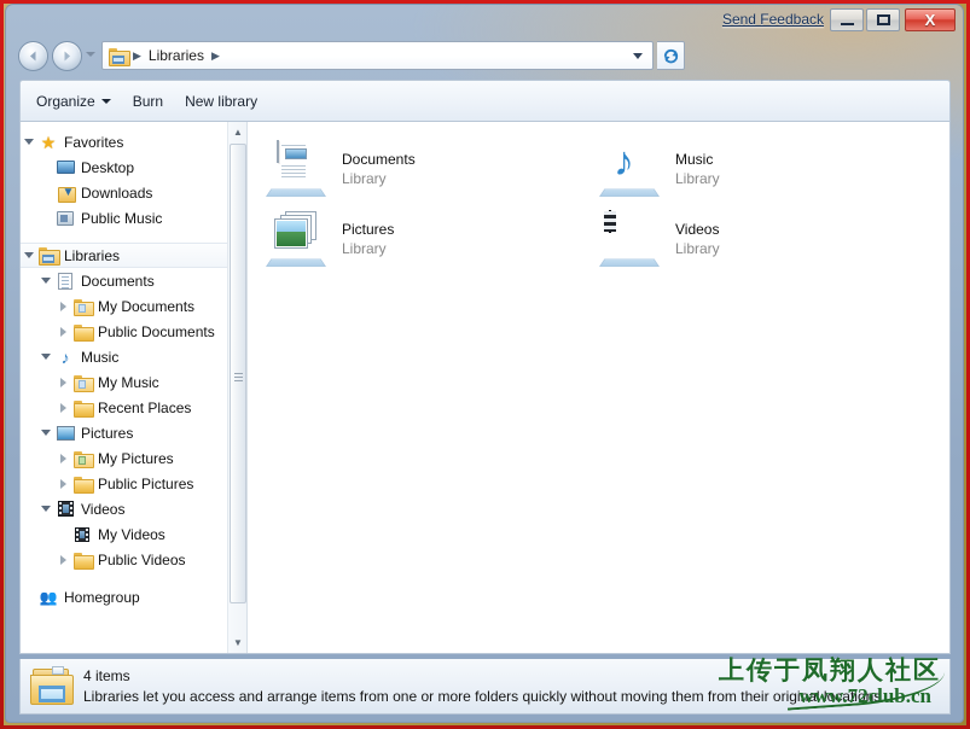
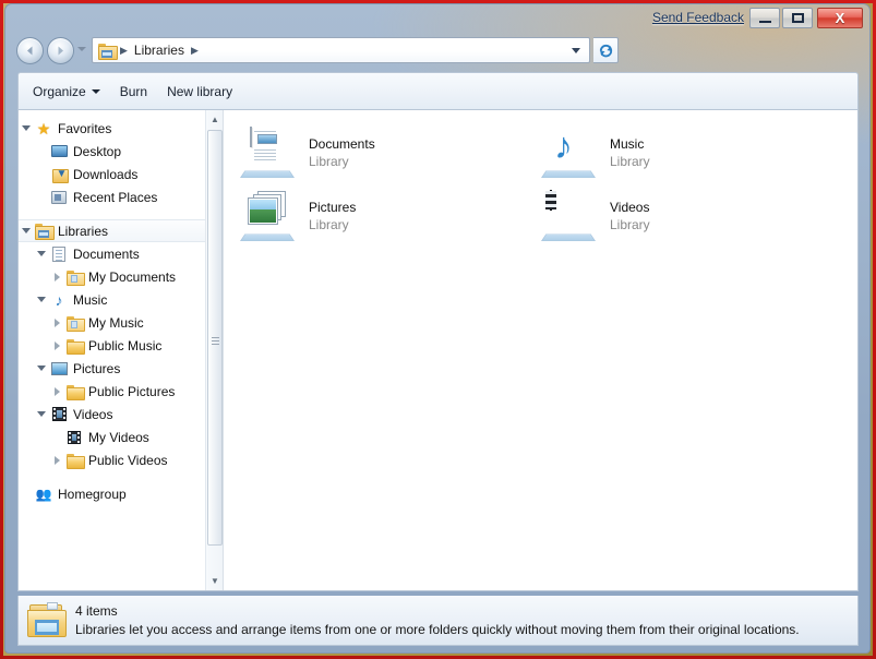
  Send Feedback
  X
  ▶
  Libraries
  ▶
  Organize
  Burn
  New library
  ★
  Favorites
  Desktop
  ▼
  Downloads
- Public Music
+ Recent Places
  Libraries
  Documents
  My Documents
- Public Documents
  ♪
  Music
  My Music
- Recent Places
+ Public Music
  Pictures
- My Pictures
  Public Pictures
  Videos
  My Videos
  Public Videos
  👥
  Homegroup
  ▲
  ▼
  Documents
  Library
  ♪
  Music
  Library
  Pictures
  Library
  Videos
  Library
  4 items
  Libraries let you access and arrange items from one or more folders quickly without moving them from their original locations.
- 上传于凤翔人社区
- www.72club.cn
